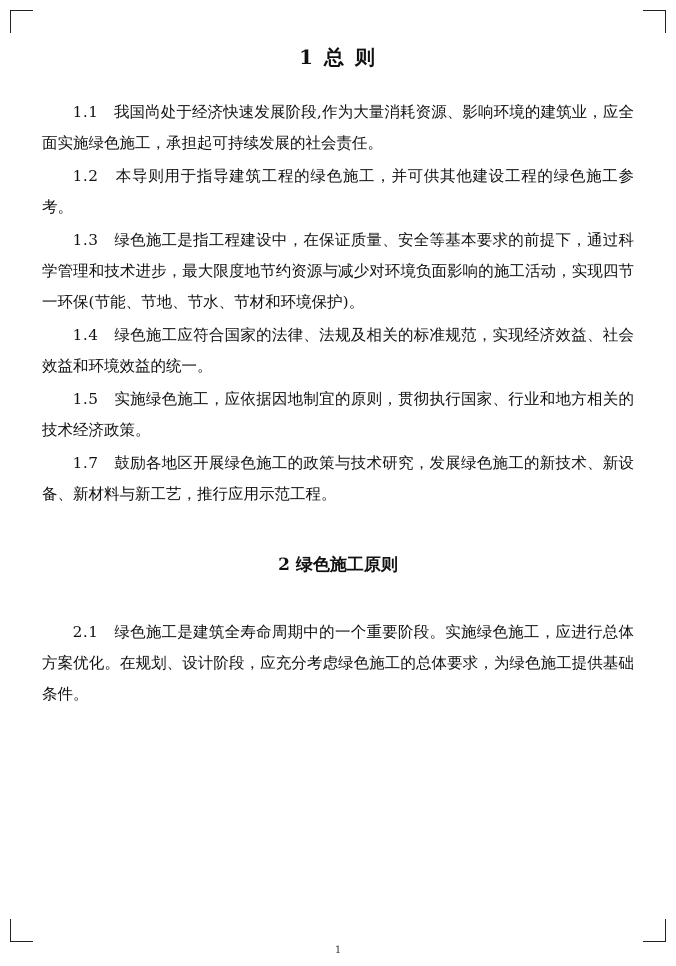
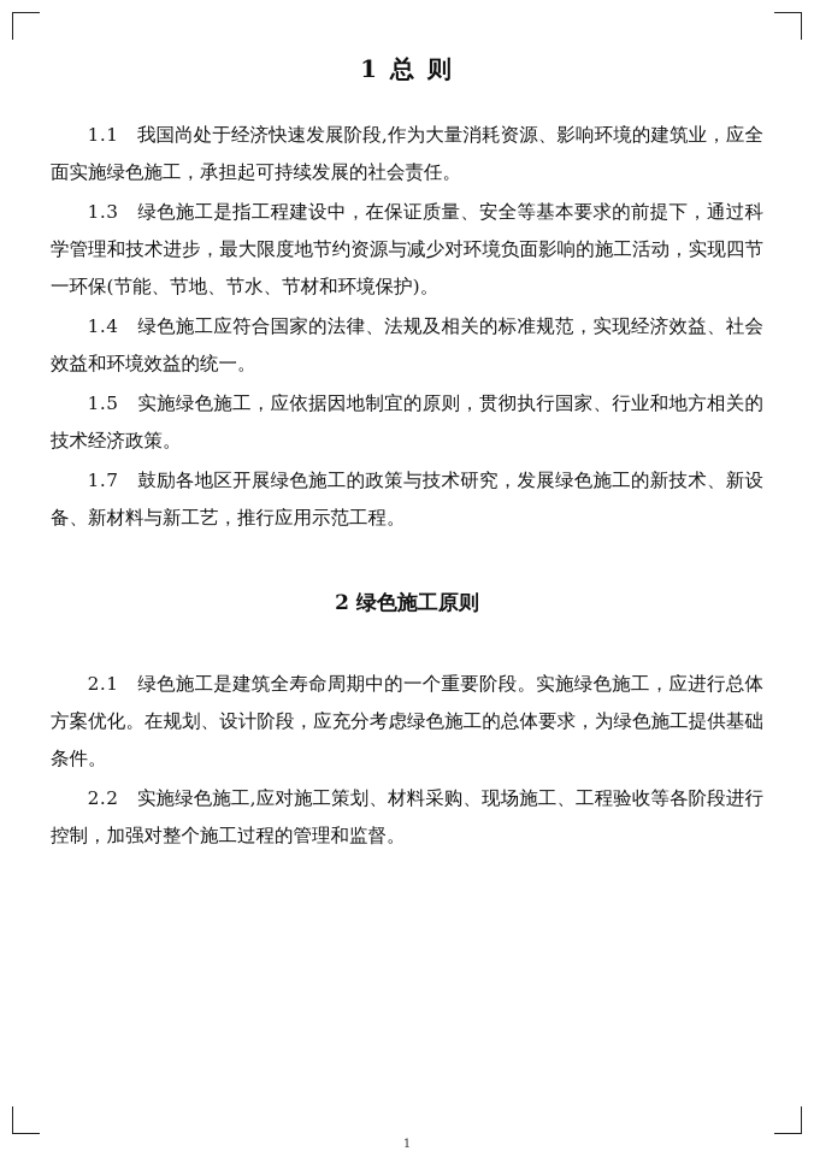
  1 总 则
  1.1 我国尚处于经济快速发展阶段,作为大量消耗资源、影响环境的建筑业，应全面实施绿色施工，承担起可持续发展的社会责任。
- 1.2 本导则用于指导建筑工程的绿色施工，并可供其他建设工程的绿色施工参考。
  1.3 绿色施工是指工程建设中，在保证质量、安全等基本要求的前提下，通过科学管理和技术进步，最大限度地节约资源与减少对环境负面影响的施工活动，实现四节一环保(节能、节地、节水、节材和环境保护)。
  1.4 绿色施工应符合国家的法律、法规及相关的标准规范，实现经济效益、社会效益和环境效益的统一。
  1.5 实施绿色施工，应依据因地制宜的原则，贯彻执行国家、行业和地方相关的技术经济政策。
  1.7 鼓励各地区开展绿色施工的政策与技术研究，发展绿色施工的新技术、新设备、新材料与新工艺，推行应用示范工程。
  2 绿色施工原则
  2.1 绿色施工是建筑全寿命周期中的一个重要阶段。实施绿色施工，应进行总体方案优化。在规划、设计阶段，应充分考虑绿色施工的总体要求，为绿色施工提供基础条件。
+ 2.2 实施绿色施工,应对施工策划、材料采购、现场施工、工程验收等各阶段进行控制，加强对整个施工过程的管理和监督。
  1
